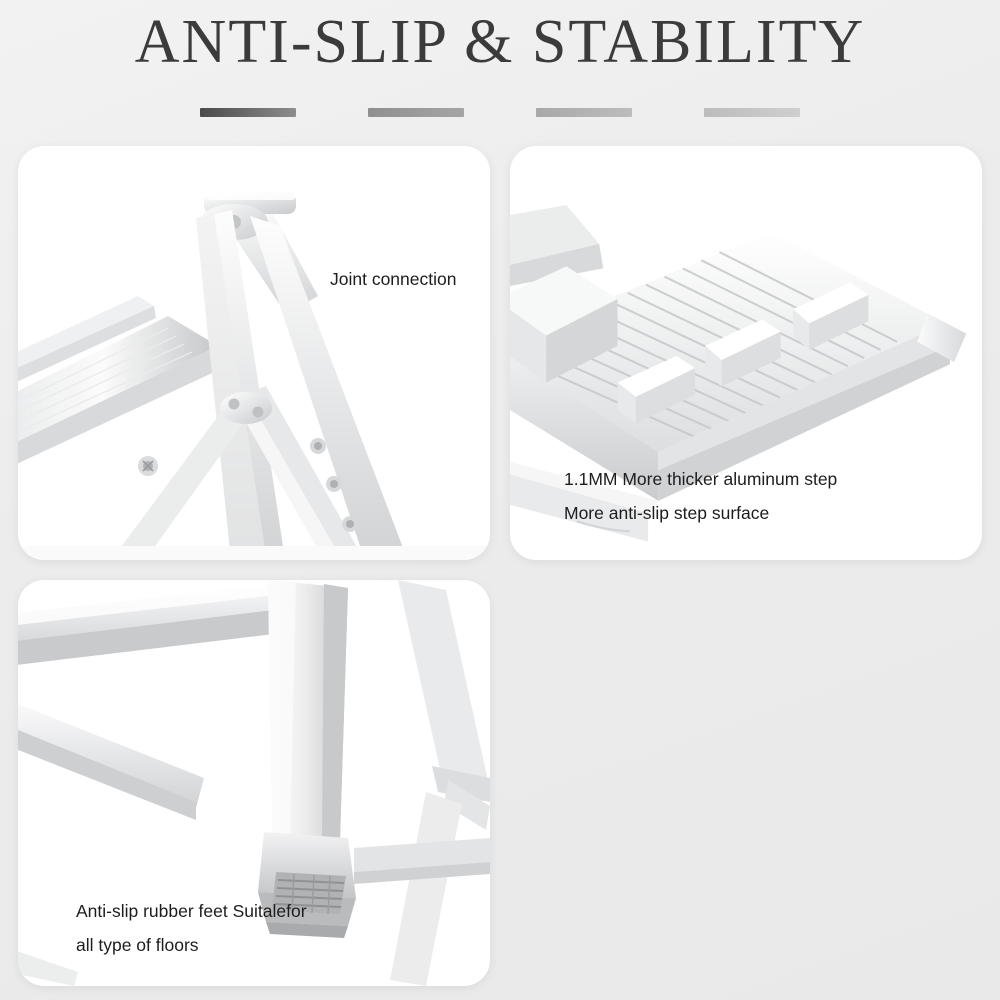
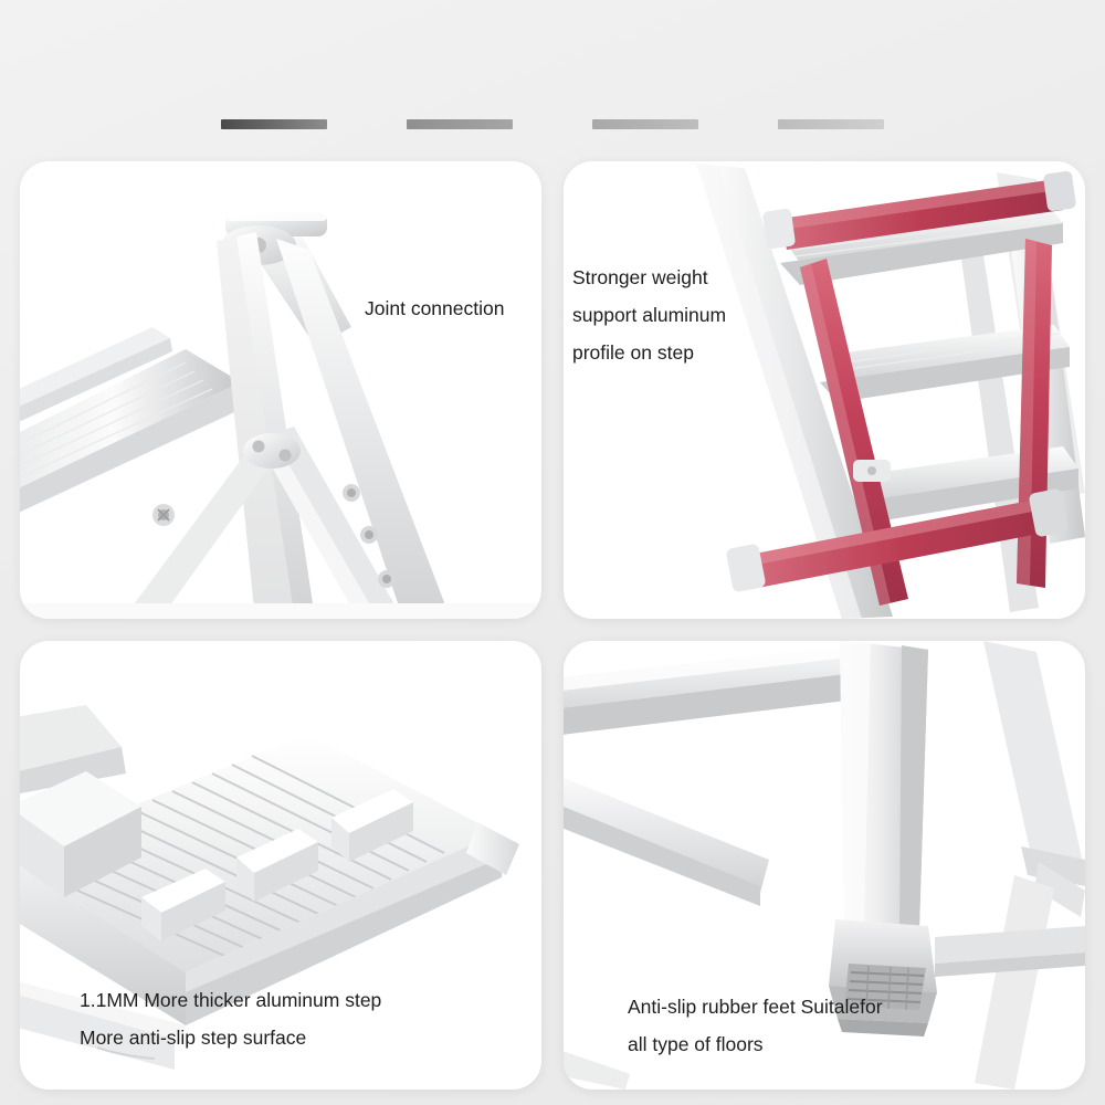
- ANTI-SLIP & STABILITY
  Joint connection
+ Stronger weight
+ support aluminum
+ profile on step
  1.1MM More thicker aluminum step
  More anti-slip step surface
  Anti-slip rubber feet Suitalefor
  all type of floors
